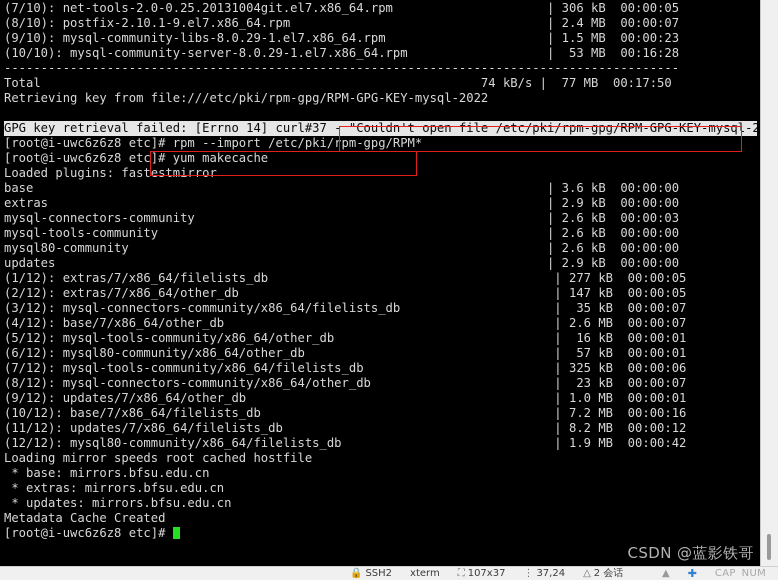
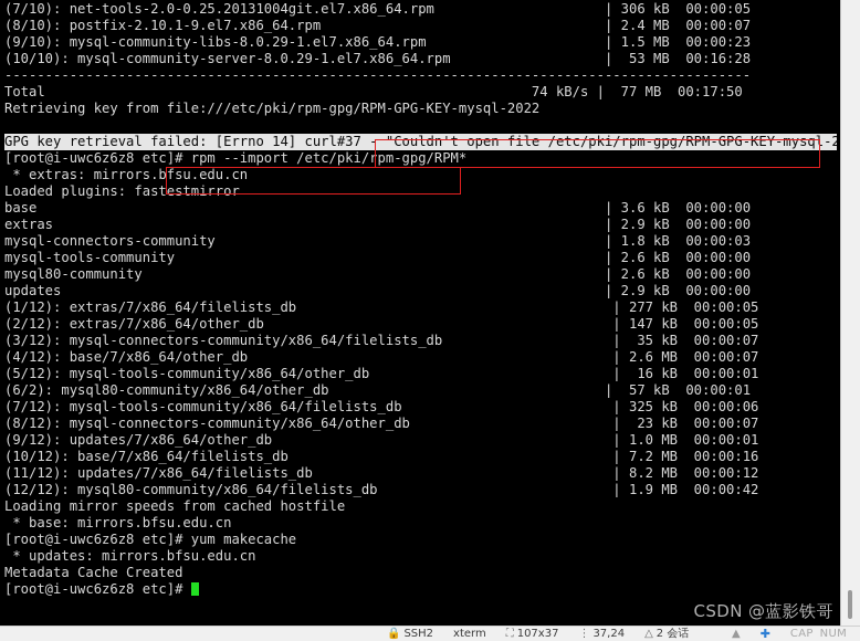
  (7/10): net-tools-2.0-0.25.20131004git.el7.x86_64.rpm | 306 kB 00:00:05
  (8/10): postfix-2.10.1-9.el7.x86_64.rpm | 2.4 MB 00:00:07
  (9/10): mysql-community-libs-8.0.29-1.el7.x86_64.rpm | 1.5 MB 00:00:23
  (10/10): mysql-community-server-8.0.29-1.el7.x86_64.rpm | 53 MB 00:16:28
  --------------------------------------------------------------------------------------------
  Total 74 kB/s | 77 MB 00:17:50
  Retrieving key from file:///etc/pki/rpm-gpg/RPM-GPG-KEY-mysql-2022
  GPG key retrieval failed: [Errno 14] curl#37 - "Couldn't open file /etc/pki/rpm-gpg/RPM-GPG-KEY-mysql-2
  [root@i-uwc6z6z8 etc]# rpm --import /etc/pki/rpm-gpg/RPM*
- [root@i-uwc6z6z8 etc]# yum makecache
+ * extras: mirrors.bfsu.edu.cn
  Loaded plugins: fastestmirror
  base | 3.6 kB 00:00:00
  extras | 2.9 kB 00:00:00
- mysql-connectors-community | 2.6 kB 00:00:03
+ mysql-connectors-community | 1.8 kB 00:00:03
  mysql-tools-community | 2.6 kB 00:00:00
  mysql80-community | 2.6 kB 00:00:00
  updates | 2.9 kB 00:00:00
  (1/12): extras/7/x86_64/filelists_db | 277 kB 00:00:05
  (2/12): extras/7/x86_64/other_db | 147 kB 00:00:05
  (3/12): mysql-connectors-community/x86_64/filelists_db | 35 kB 00:00:07
  (4/12): base/7/x86_64/other_db | 2.6 MB 00:00:07
  (5/12): mysql-tools-community/x86_64/other_db | 16 kB 00:00:01
- (6/12): mysql80-community/x86_64/other_db | 57 kB 00:00:01
+ (6/2): mysql80-community/x86_64/other_db | 57 kB 00:00:01
  (7/12): mysql-tools-community/x86_64/filelists_db | 325 kB 00:00:06
  (8/12): mysql-connectors-community/x86_64/other_db | 23 kB 00:00:07
  (9/12): updates/7/x86_64/other_db | 1.0 MB 00:00:01
  (10/12): base/7/x86_64/filelists_db | 7.2 MB 00:00:16
  (11/12): updates/7/x86_64/filelists_db | 8.2 MB 00:00:12
  (12/12): mysql80-community/x86_64/filelists_db | 1.9 MB 00:00:42
- Loading mirror speeds root cached hostfile
+ Loading mirror speeds from cached hostfile
  * base: mirrors.bfsu.edu.cn
- * extras: mirrors.bfsu.edu.cn
+ [root@i-uwc6z6z8 etc]# yum makecache
  * updates: mirrors.bfsu.edu.cn
  Metadata Cache Created
  [root@i-uwc6z6z8 etc]#
  CSDN @蓝影铁哥
  🔒
  SSH2
  xterm
  ⛶
  107x37
  ⋮
  37,24
  △
  2 会话
  ▲
  ✚
  CAP
  NUM
